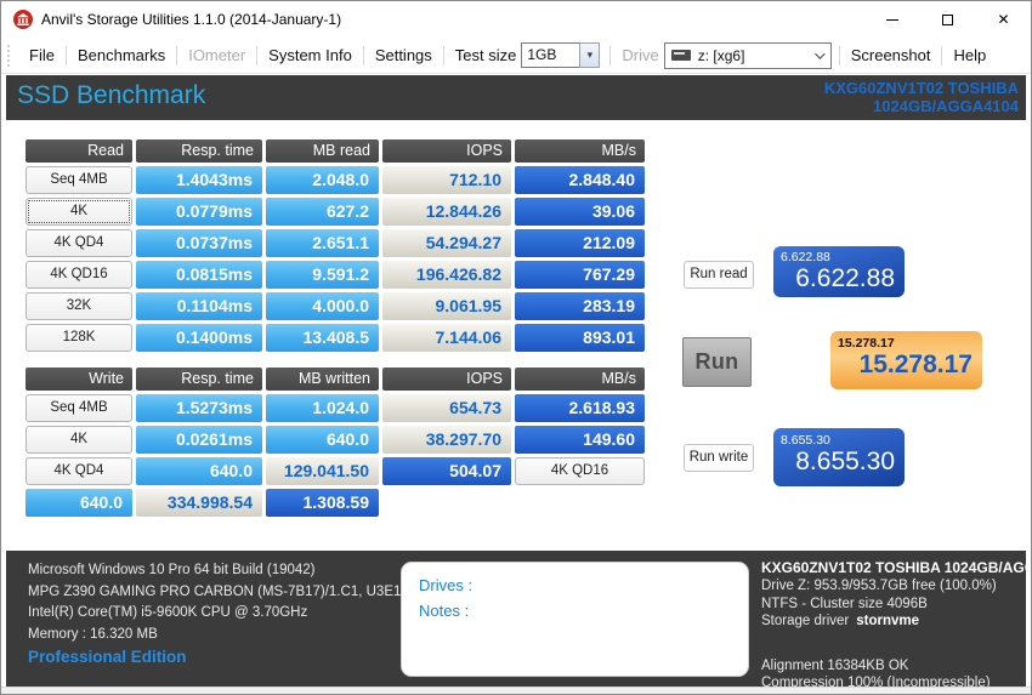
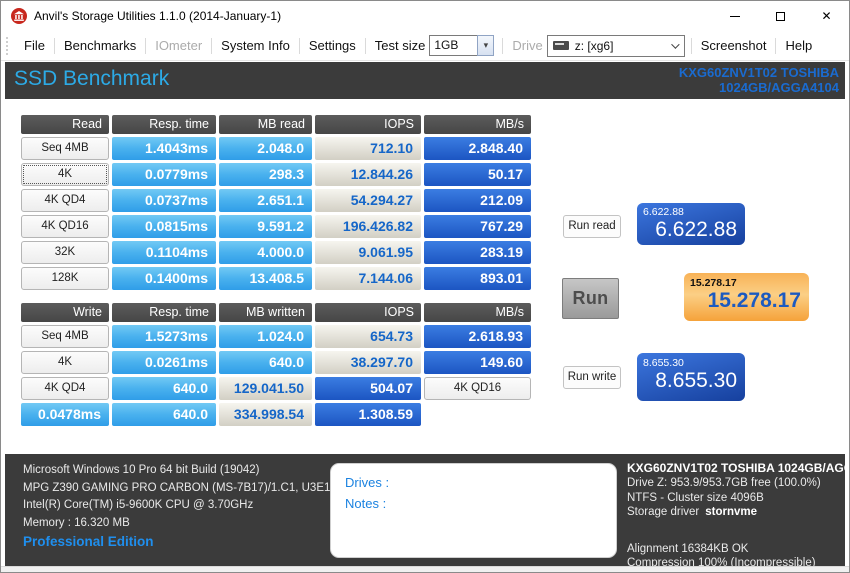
  Anvil's Storage Utilities 1.1.0 (2014-January-1)
  ✕
  File
  Benchmarks
  IOmeter
  System Info
  Settings
  Test size
  1GB
  ▾
  Drive
  z: [xg6]
  Screenshot
  Help
  SSD Benchmark
  KXG60ZNV1T02 TOSHIBA
  1024GB/AGGA4104
  Read
  Resp. time
  MB read
  IOPS
  MB/s
  Seq 4MB
  1.4043ms
  2.048.0
  712.10
  2.848.40
  4K
  0.0779ms
- 627.2
+ 298.3
  12.844.26
- 39.06
+ 50.17
  4K QD4
  0.0737ms
  2.651.1
  54.294.27
  212.09
  4K QD16
  0.0815ms
  9.591.2
  196.426.82
  767.29
  32K
  0.1104ms
  4.000.0
  9.061.95
  283.19
  128K
  0.1400ms
  13.408.5
  7.144.06
  893.01
  Write
  Resp. time
  MB written
  IOPS
  MB/s
  Seq 4MB
  1.5273ms
  1.024.0
  654.73
  2.618.93
  4K
  0.0261ms
  640.0
  38.297.70
  149.60
  4K QD4
  640.0
  129.041.50
  504.07
  4K QD16
+ 0.0478ms
  640.0
  334.998.54
  1.308.59
  Run read
  Run
  Run write
  6.622.88
  6.622.88
  15.278.17
  15.278.17
  8.655.30
  8.655.30
  Microsoft Windows 10 Pro 64 bit Build (19042)
  MPG Z390 GAMING PRO CARBON (MS-7B17)/1.C1, U3E1
  Intel(R) Core(TM) i5-9600K CPU @ 3.70GHz
  Memory : 16.320 MB
  Professional Edition
  Drives :
  Notes :
  KXG60ZNV1T02 TOSHIBA 1024GB/AGG
  Drive Z: 953.9/953.7GB free (100.0%)
  NTFS - Cluster size 4096B
  Storage driver stornvme
  Alignment 16384KB OK
  Compression 100% (Incompressible)
